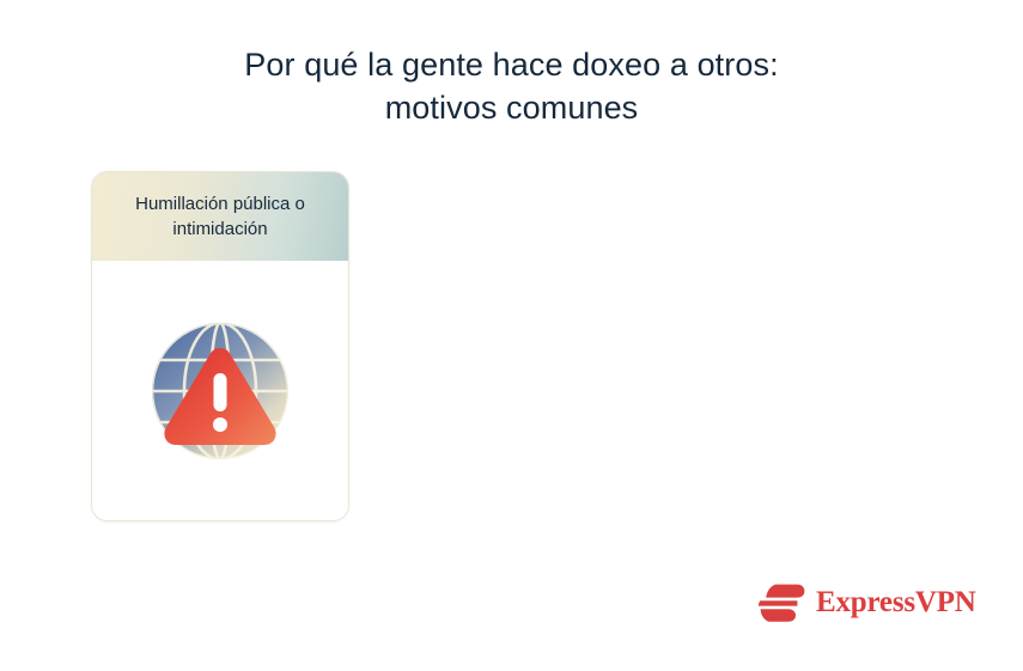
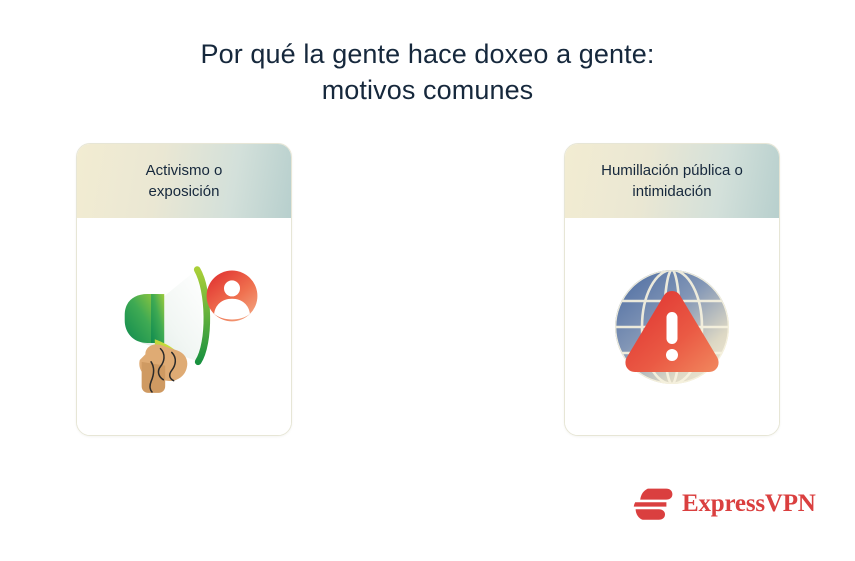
- Por qué la gente hace doxeo a otros:
+ Por qué la gente hace doxeo a gente:
  motivos comunes
+ Activismo o
+ exposición
  Humillación pública o
  intimidación
  ExpressVPN
